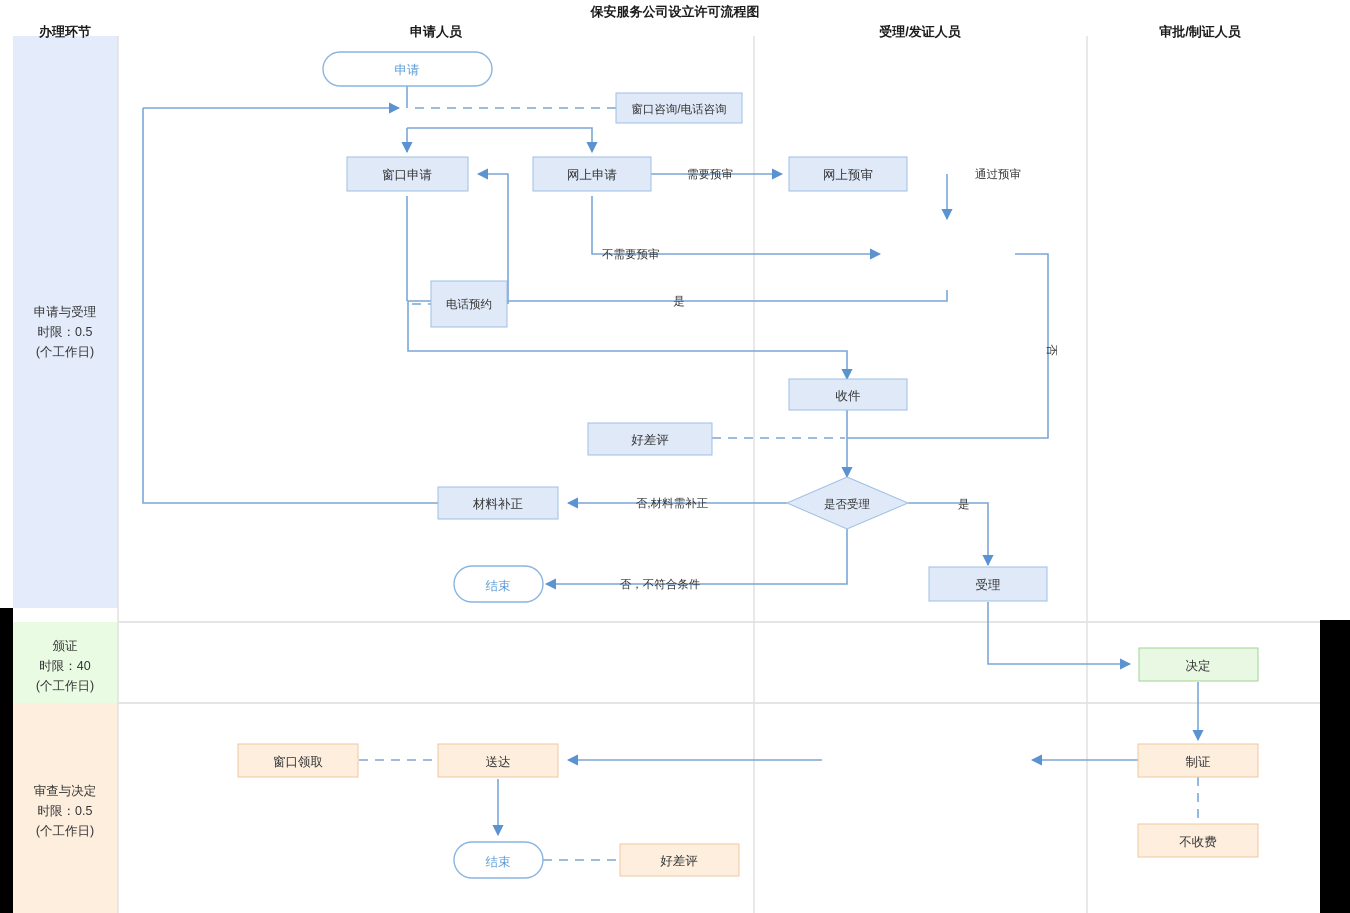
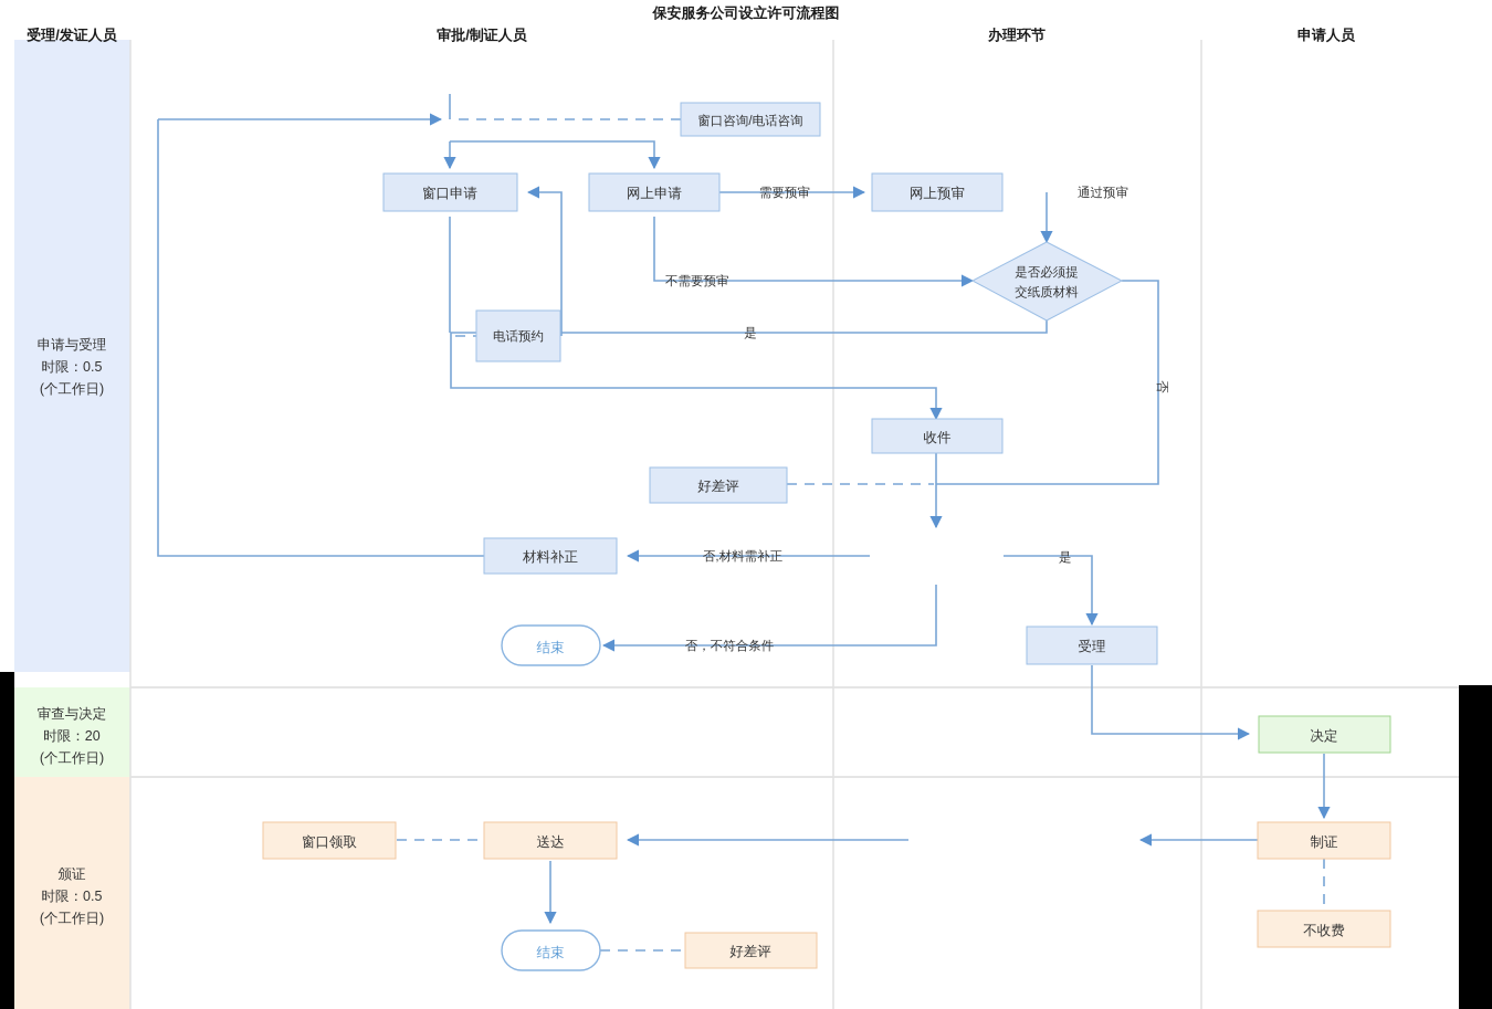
  保安服务公司设立许可流程图
- 办理环节
+ 受理/发证人员
- 申请人员
+ 审批/制证人员
- 受理/发证人员
+ 办理环节
- 审批/制证人员
+ 申请人员
  申请与受理
  时限：0.5
  (个工作日)
- 颁证
+ 审查与决定
- 时限：40
+ 时限：20
  (个工作日)
- 审查与决定
+ 颁证
  时限：0.5
  (个工作日)
- 申请
  窗口咨询/电话咨询
  窗口申请
  网上申请
  网上预审
+ 是否必须提
+ 交纸质材料
  电话预约
  收件
  好差评
- 是否受理
  材料补正
  结束
  受理
  决定
  制证
  不收费
  送达
  窗口领取
  结束
  好差评
  需要预审
  通过预审
  不需要预审
  是
  是
  否,材料需补正
  否，不符合条件
